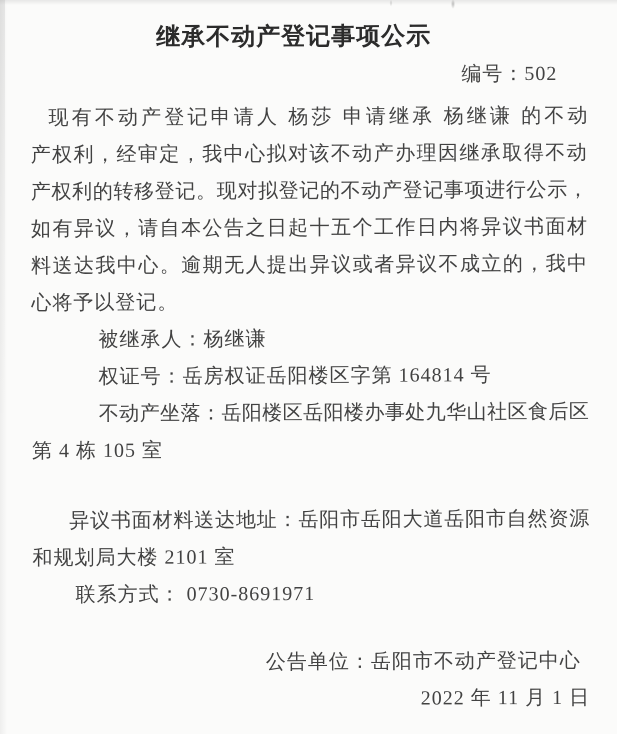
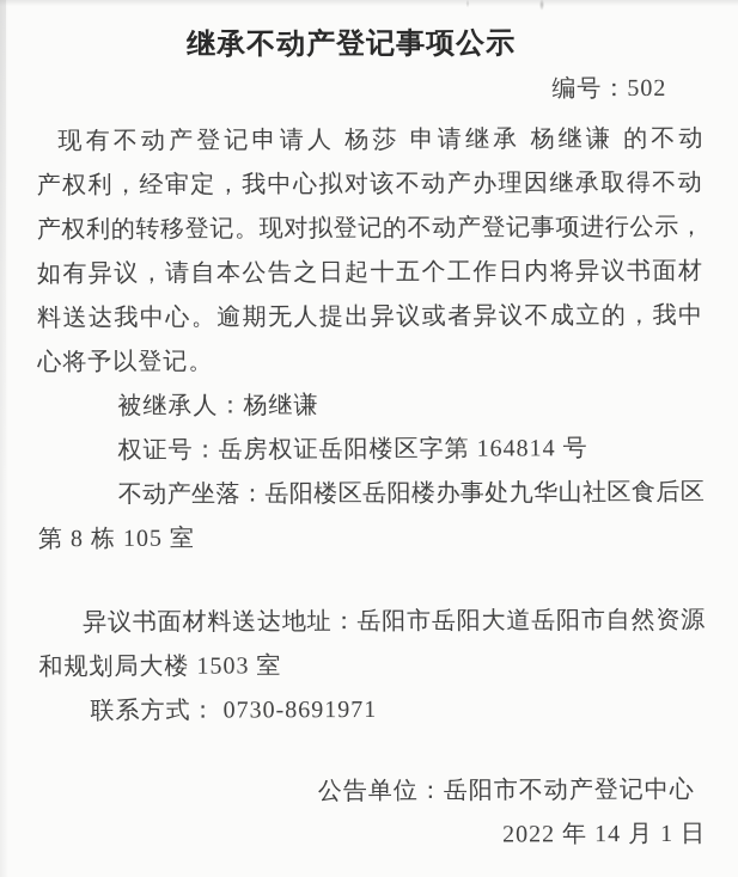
  继承不动产登记事项公示
  编号：502
  现有不动产登记申请人 杨莎 申请继承 杨继谦 的不动
  产权利，经审定，我中心拟对该不动产办理因继承取得不动
  产权利的转移登记。现对拟登记的不动产登记事项进行公示，
  如有异议，请自本公告之日起十五个工作日内将异议书面材
  料送达我中心。逾期无人提出异议或者异议不成立的，我中
  心将予以登记。
  被继承人：杨继谦
  权证号：岳房权证岳阳楼区字第 164814 号
  不动产坐落：岳阳楼区岳阳楼办事处九华山社区食后区
- 第 4 栋 105 室
+ 第 8 栋 105 室
  异议书面材料送达地址：岳阳市岳阳大道岳阳市自然资源
- 和规划局大楼 2101 室
+ 和规划局大楼 1503 室
  联系方式： 0730-8691971
  公告单位：岳阳市不动产登记中心
- 2022 年 11 月 1 日
+ 2022 年 14 月 1 日
